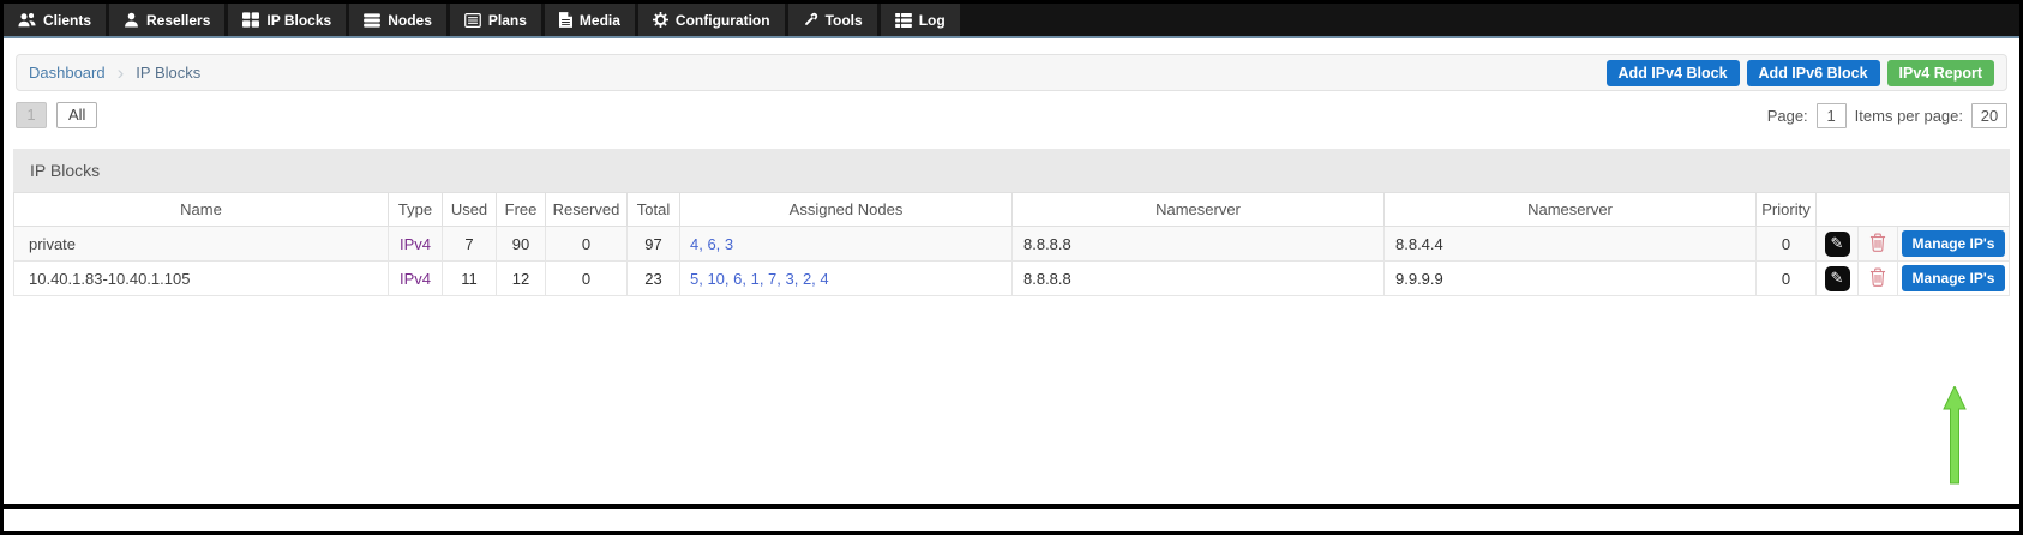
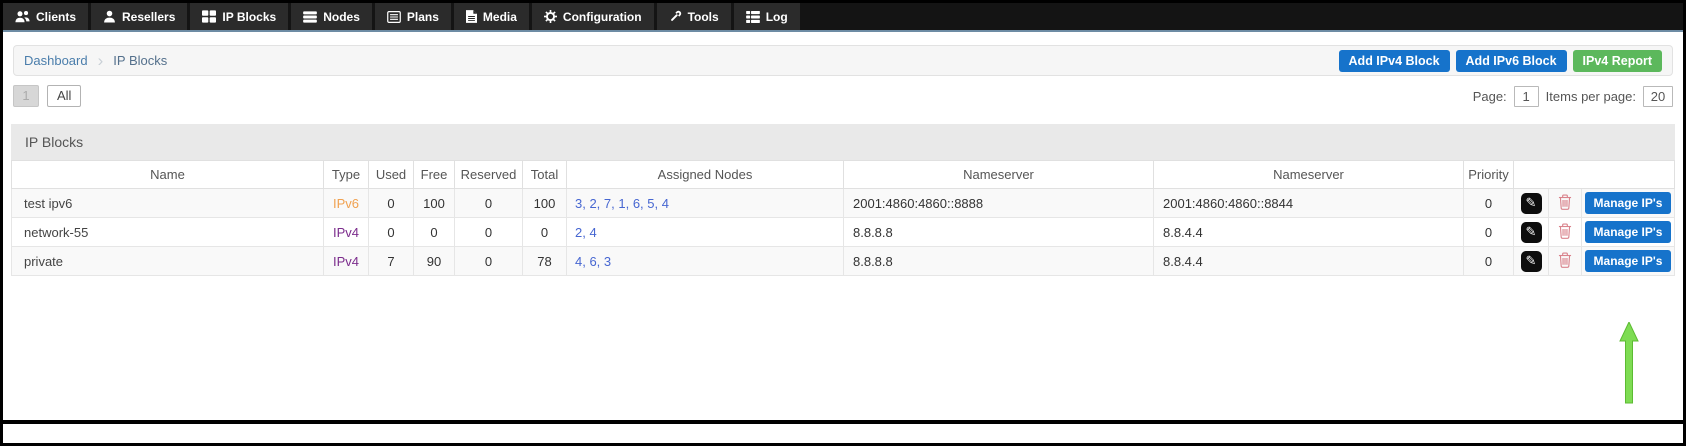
  Clients
  Resellers
  IP Blocks
  Nodes
  Plans
  Media
  Configuration
  Tools
  Log
  Dashboard
  ›
  IP Blocks
  Add IPv4 Block
  Add IPv6 Block
  IPv4 Report
  1
  All
  Page:
  1
  Items per page:
  20
  IP Blocks
  Name	Type	Used	Free	Reserved	Total	Assigned Nodes	Nameserver	Nameserver	Priority
+ test ipv6	IPv6	0	100	0	100	3, 2, 7, 1, 6, 5, 4	2001:4860:4860::8888	2001:4860:4860::8844	0	✎		Manage IP's
+ network-55	IPv4	0	0	0	0	2, 4	8.8.8.8	8.8.4.4	0	✎		Manage IP's
- private	IPv4	7	90	0	97	4, 6, 3	8.8.8.8	8.8.4.4	0	✎		Manage IP's
+ private	IPv4	7	90	0	78	4, 6, 3	8.8.8.8	8.8.4.4	0	✎		Manage IP's
- 10.40.1.83-10.40.1.105	IPv4	11	12	0	23	5, 10, 6, 1, 7, 3, 2, 4	8.8.8.8	9.9.9.9	0	✎		Manage IP's
